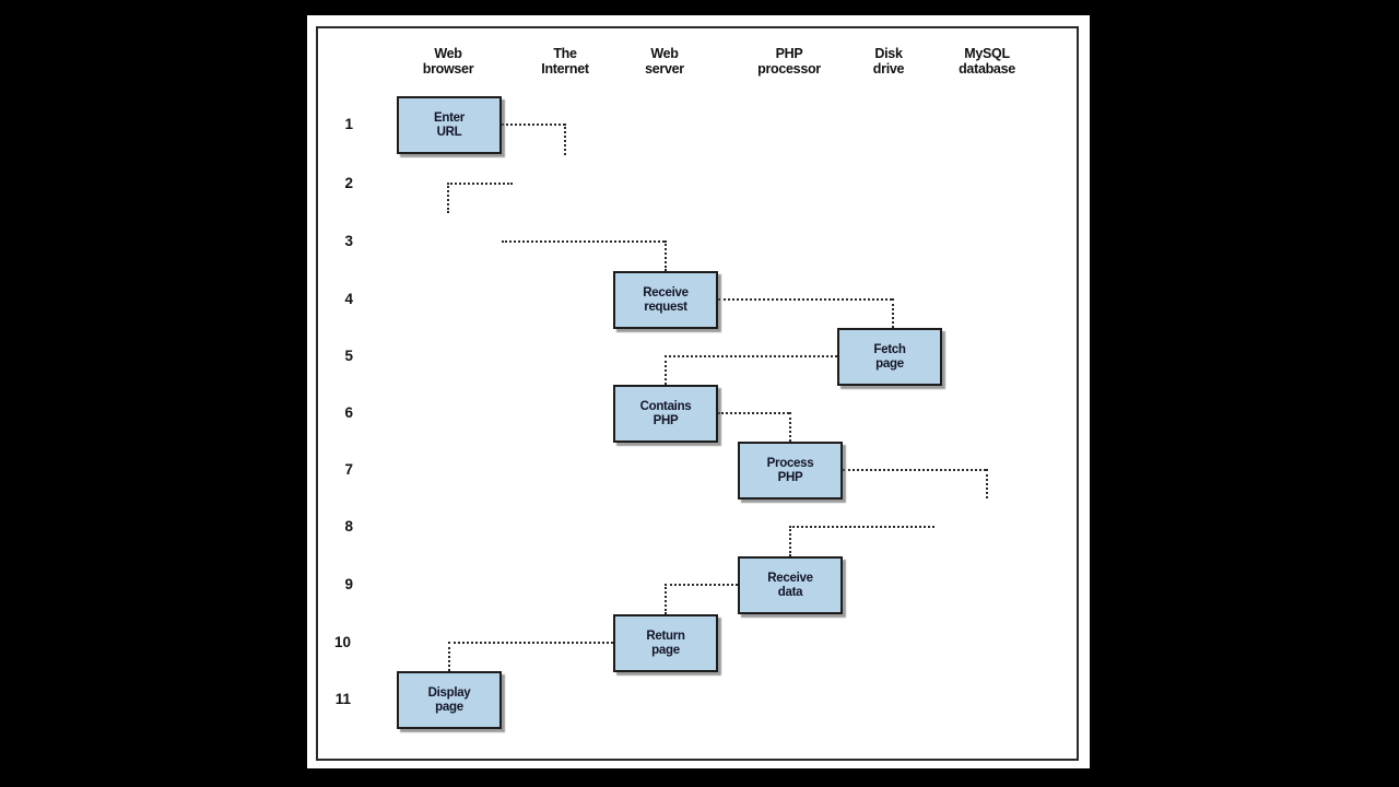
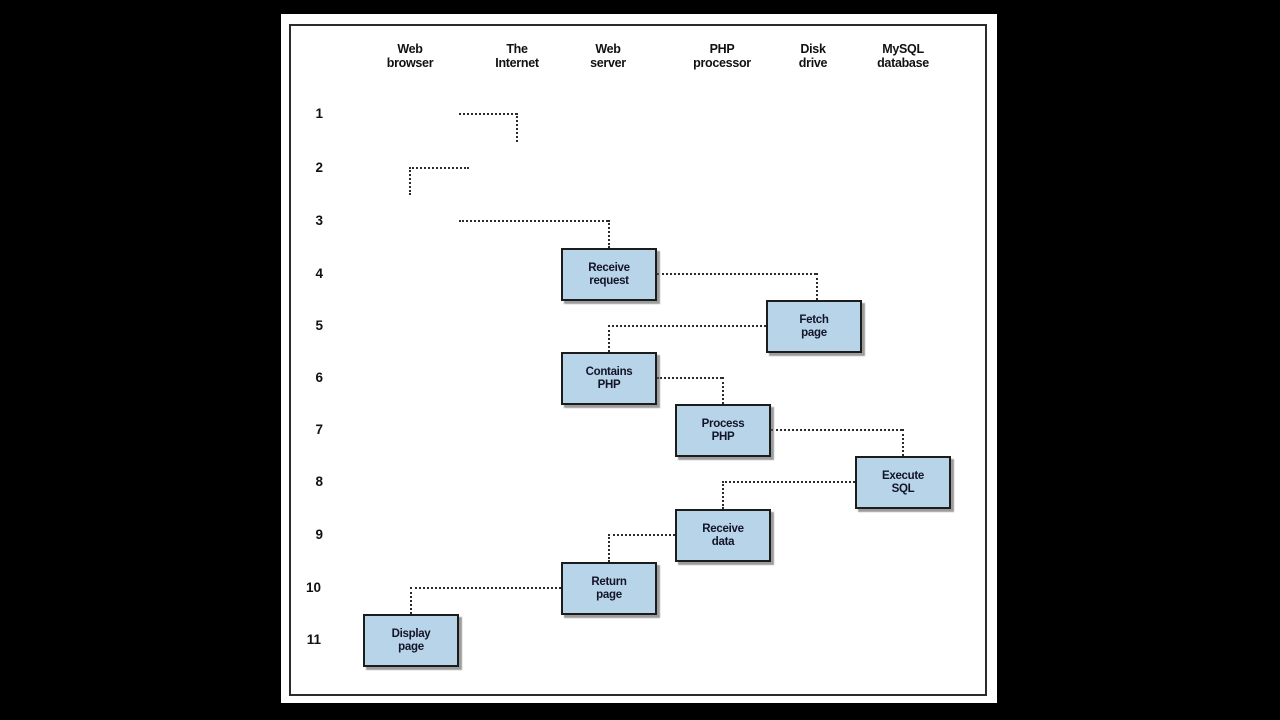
  Web
  browser
  The
  Internet
  Web
  server
  PHP
  processor
  Disk
  drive
  MySQL
  database
  1
  2
  3
  4
  5
  6
  7
  8
  9
  10
  11
- Enter
- URL
  Receive
  request
  Fetch
  page
  Contains
  PHP
  Process
  PHP
+ Execute
+ SQL
  Receive
  data
  Return
  page
  Display
  page
